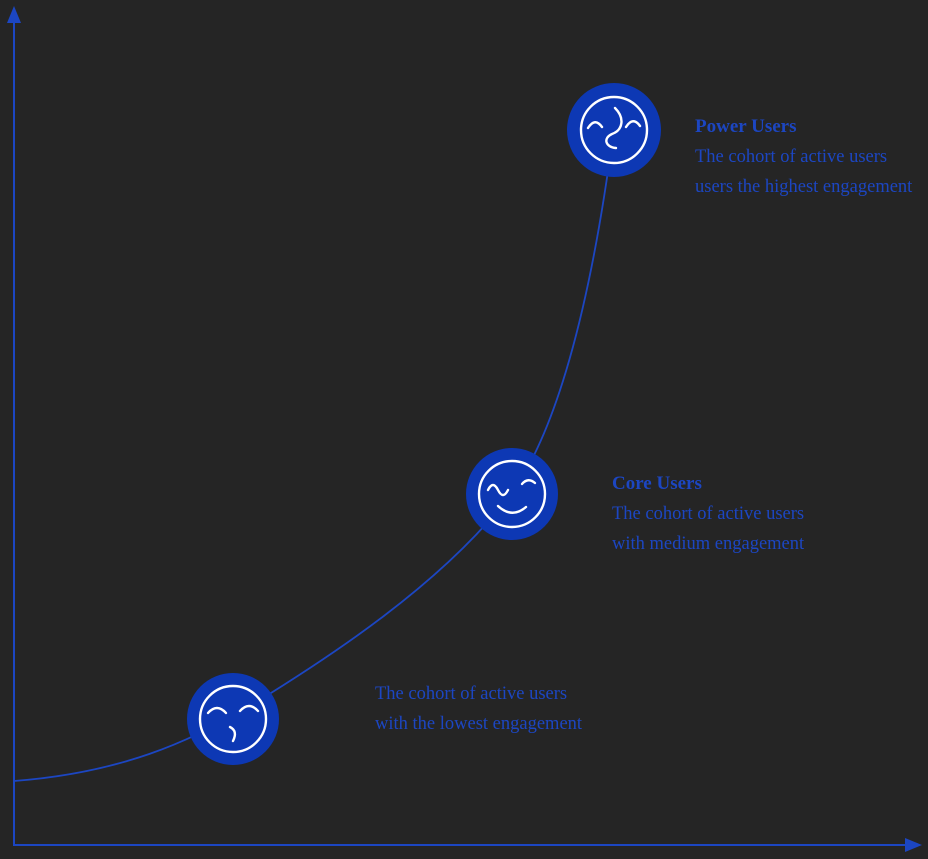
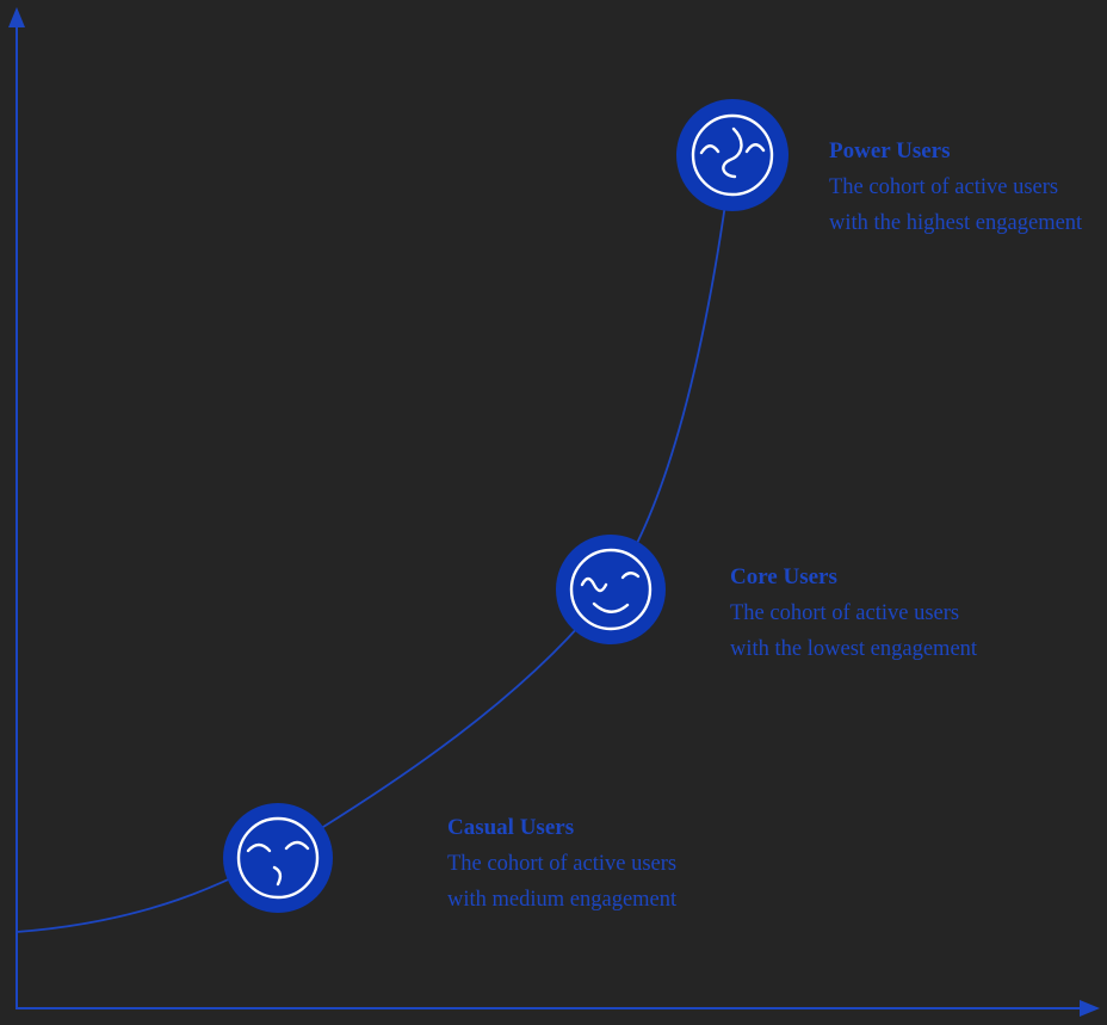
+ Casual Users
- The cohort of active users with the lowest engagement
+ The cohort of active users with medium engagement
  Core Users
- The cohort of active users with medium engagement
+ The cohort of active users with the lowest engagement
  Power Users
- The cohort of active users users the highest engagement
+ The cohort of active users with the highest engagement
